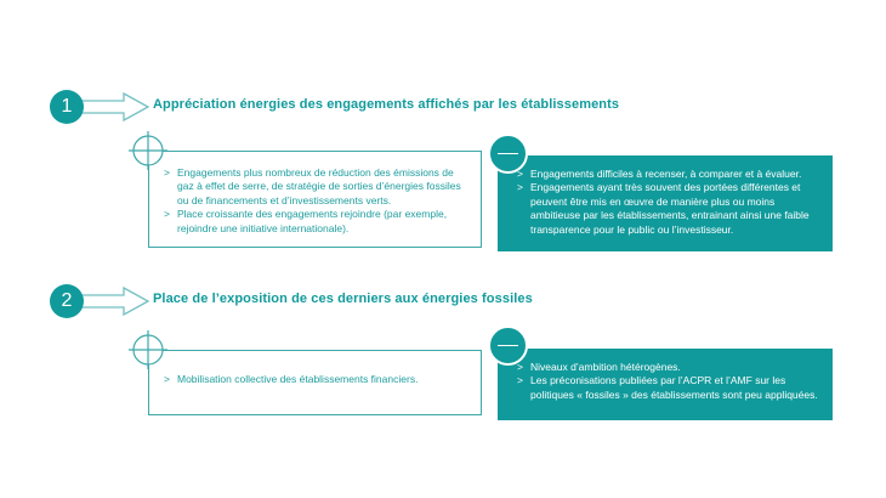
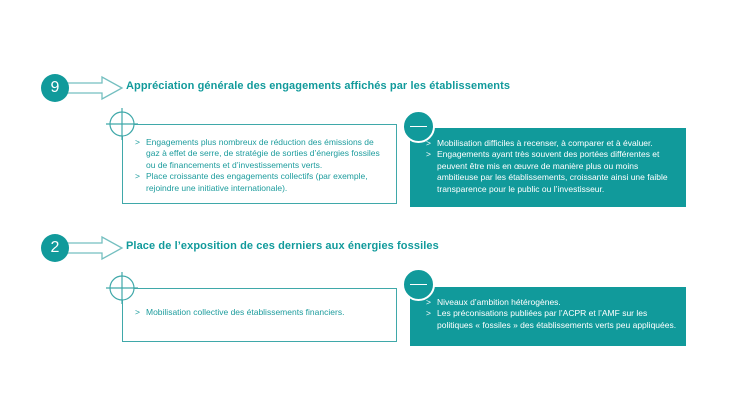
- 1
+ 9
- Appréciation énergies des engagements affichés par les établissements
+ Appréciation générale des engagements affichés par les établissements
  >
  Engagements plus nombreux de réduction des émissions de gaz à effet de serre, de stratégie de sorties d’énergies fossiles ou de financements et d’investissements verts.
  >
- Place croissante des engagements rejoindre (par exemple, rejoindre une initiative internationale).
+ Place croissante des engagements collectifs (par exemple, rejoindre une initiative internationale).
  >
- Engagements difficiles à recenser, à comparer et à évaluer.
+ Mobilisation difficiles à recenser, à comparer et à évaluer.
  >
- Engagements ayant très souvent des portées différentes et peuvent être mis en œuvre de manière plus ou moins ambitieuse par les établissements, entrainant ainsi une faible transparence pour le public ou l’investisseur.
+ Engagements ayant très souvent des portées différentes et peuvent être mis en œuvre de manière plus ou moins ambitieuse par les établissements, croissante ainsi une faible transparence pour le public ou l’investisseur.
  2
  Place de l’exposition de ces derniers aux énergies fossiles
  >
  Mobilisation collective des établissements financiers.
  >
  Niveaux d’ambition hétérogènes.
  >
- Les préconisations publiées par l’ACPR et l’AMF sur les politiques « fossiles » des établissements sont peu appliquées.
+ Les préconisations publiées par l’ACPR et l’AMF sur les politiques « fossiles » des établissements verts peu appliquées.
